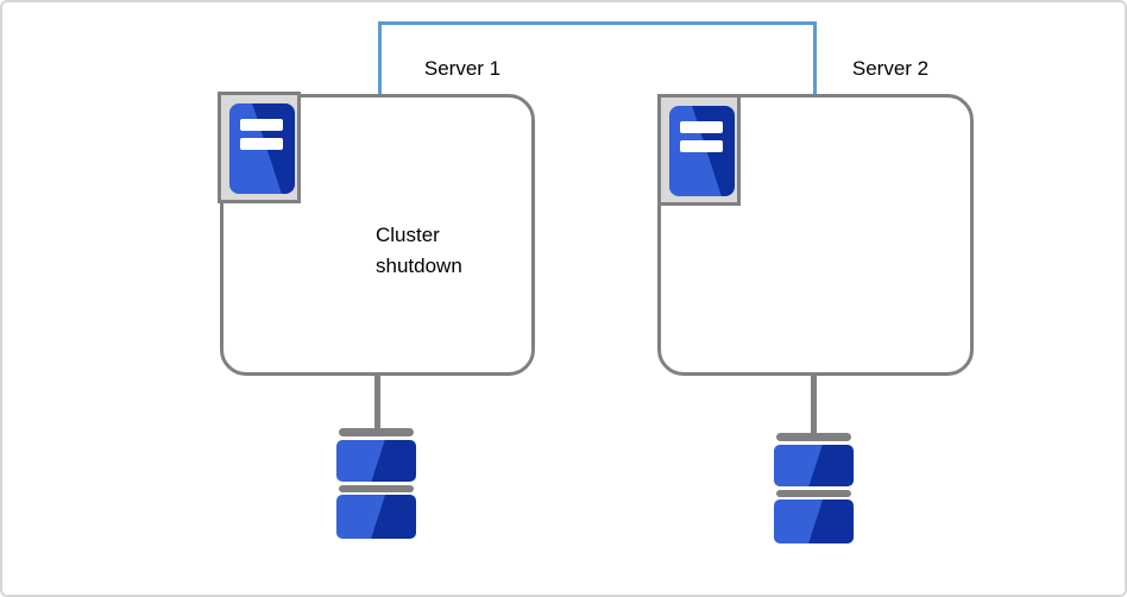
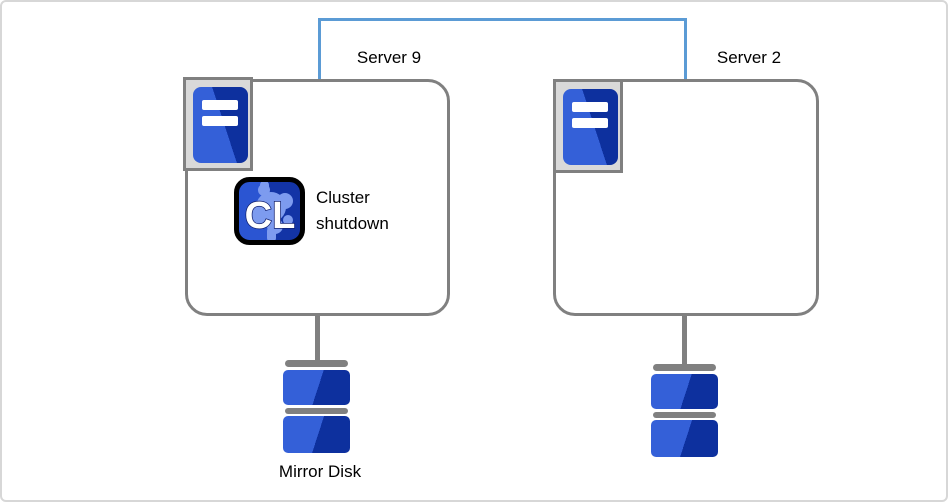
- Server 1
+ Server 9
  Server 2
+ CL
  Cluster shutdown
+ Mirror Disk
